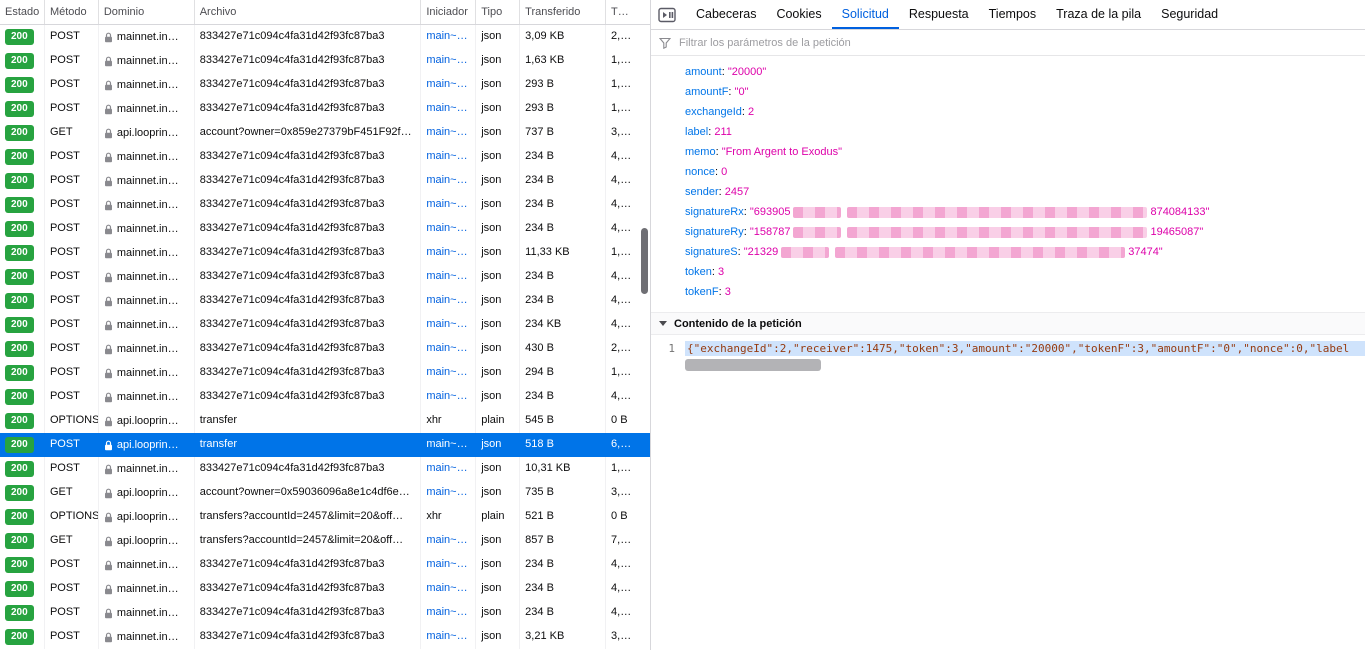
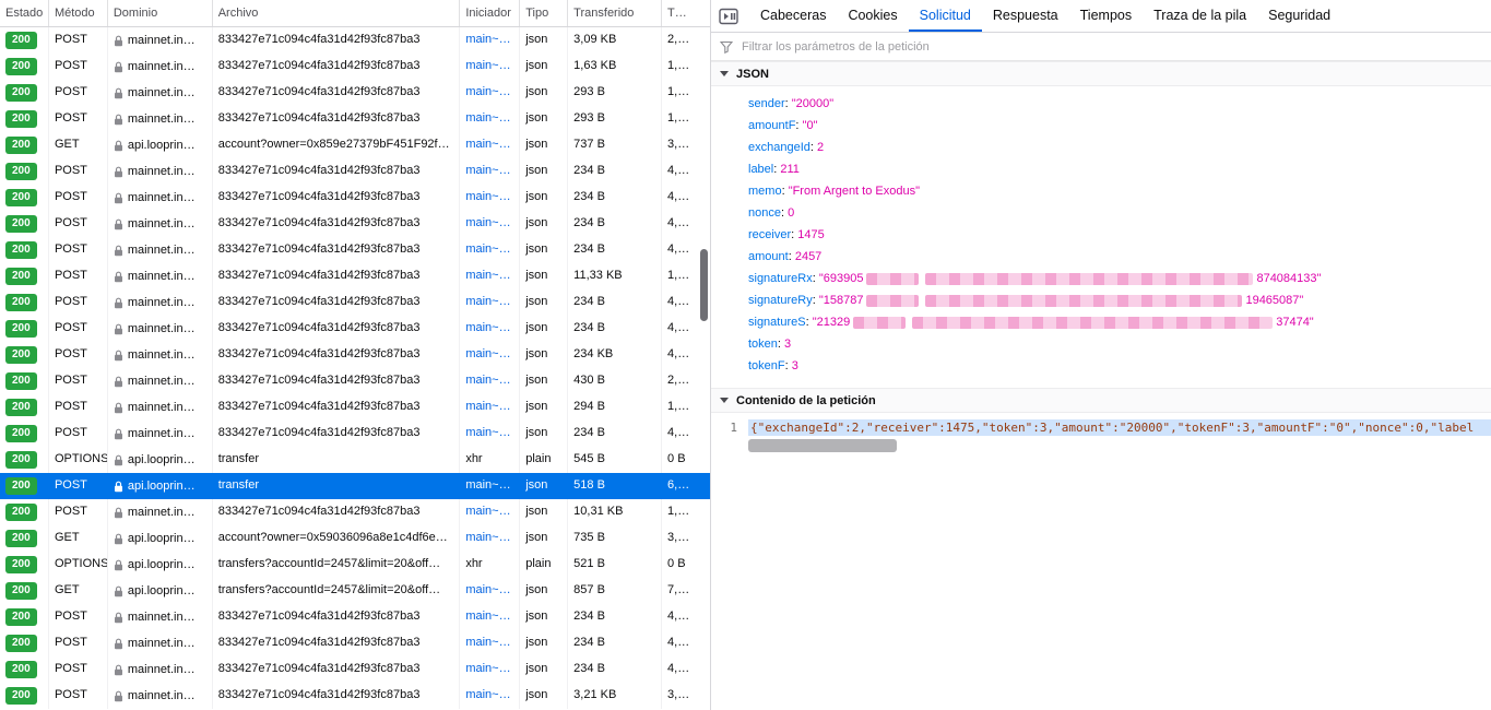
  Estado
  Método
  Dominio
  Archivo
  Iniciador
  Tipo
  Transferido
  T…
  200
  POST
  mainnet.in…
  833427e71c094c4fa31d42f93fc87ba3
  main~…
  json
  3,09 KB
  2,…
  200
  POST
  mainnet.in…
  833427e71c094c4fa31d42f93fc87ba3
  main~…
  json
  1,63 KB
  1,…
  200
  POST
  mainnet.in…
  833427e71c094c4fa31d42f93fc87ba3
  main~…
  json
  293 B
  1,…
  200
  POST
  mainnet.in…
  833427e71c094c4fa31d42f93fc87ba3
  main~…
  json
  293 B
  1,…
  200
  GET
  api.looprin…
  account?owner=0x859e27379bF451F92f…
  main~…
  json
  737 B
  3,…
  200
  POST
  mainnet.in…
  833427e71c094c4fa31d42f93fc87ba3
  main~…
  json
  234 B
  4,…
  200
  POST
  mainnet.in…
  833427e71c094c4fa31d42f93fc87ba3
  main~…
  json
  234 B
  4,…
  200
  POST
  mainnet.in…
  833427e71c094c4fa31d42f93fc87ba3
  main~…
  json
  234 B
  4,…
  200
  POST
  mainnet.in…
  833427e71c094c4fa31d42f93fc87ba3
  main~…
  json
  234 B
  4,…
  200
  POST
  mainnet.in…
  833427e71c094c4fa31d42f93fc87ba3
  main~…
  json
  11,33 KB
  1,…
  200
  POST
  mainnet.in…
  833427e71c094c4fa31d42f93fc87ba3
  main~…
  json
  234 B
  4,…
  200
  POST
  mainnet.in…
  833427e71c094c4fa31d42f93fc87ba3
  main~…
  json
  234 B
  4,…
  200
  POST
  mainnet.in…
  833427e71c094c4fa31d42f93fc87ba3
  main~…
  json
  234 KB
  4,…
  200
  POST
  mainnet.in…
  833427e71c094c4fa31d42f93fc87ba3
  main~…
  json
  430 B
  2,…
  200
  POST
  mainnet.in…
  833427e71c094c4fa31d42f93fc87ba3
  main~…
  json
  294 B
  1,…
  200
  POST
  mainnet.in…
  833427e71c094c4fa31d42f93fc87ba3
  main~…
  json
  234 B
  4,…
  200
  OPTIONS
  api.looprin…
  transfer
  xhr
  plain
  545 B
  0 B
  200
  POST
  api.looprin…
  transfer
  main~…
  json
  518 B
  6,…
  200
  POST
  mainnet.in…
  833427e71c094c4fa31d42f93fc87ba3
  main~…
  json
  10,31 KB
  1,…
  200
  GET
  api.looprin…
  account?owner=0x59036096a8e1c4df6e…
  main~…
  json
  735 B
  3,…
  200
  OPTIONS
  api.looprin…
  transfers?accountId=2457&limit=20&off…
  xhr
  plain
  521 B
  0 B
  200
  GET
  api.looprin…
  transfers?accountId=2457&limit=20&off…
  main~…
  json
  857 B
  7,…
  200
  POST
  mainnet.in…
  833427e71c094c4fa31d42f93fc87ba3
  main~…
  json
  234 B
  4,…
  200
  POST
  mainnet.in…
  833427e71c094c4fa31d42f93fc87ba3
  main~…
  json
  234 B
  4,…
  200
  POST
  mainnet.in…
  833427e71c094c4fa31d42f93fc87ba3
  main~…
  json
  234 B
  4,…
  200
  POST
  mainnet.in…
  833427e71c094c4fa31d42f93fc87ba3
  main~…
  json
  3,21 KB
  3,…
  Cabeceras
  Cookies
  Solicitud
  Respuesta
  Tiempos
  Traza de la pila
  Seguridad
  Filtrar los parámetros de la petición
+ JSON
- amount: "20000"
+ sender: "20000"
  amountF: "0"
  exchangeId: 2
  label: 211
  memo: "From Argent to Exodus"
  nonce: 0
+ receiver: 1475
- sender: 2457
+ amount: 2457
  signatureRx: "693905 874084133"
  signatureRy: "158787 19465087"
  signatureS: "21329 37474"
  token: 3
  tokenF: 3
  Contenido de la petición
  1
  {"exchangeId":2,"receiver":1475,"token":3,"amount":"20000","tokenF":3,"amountF":"0","nonce":0,"label
